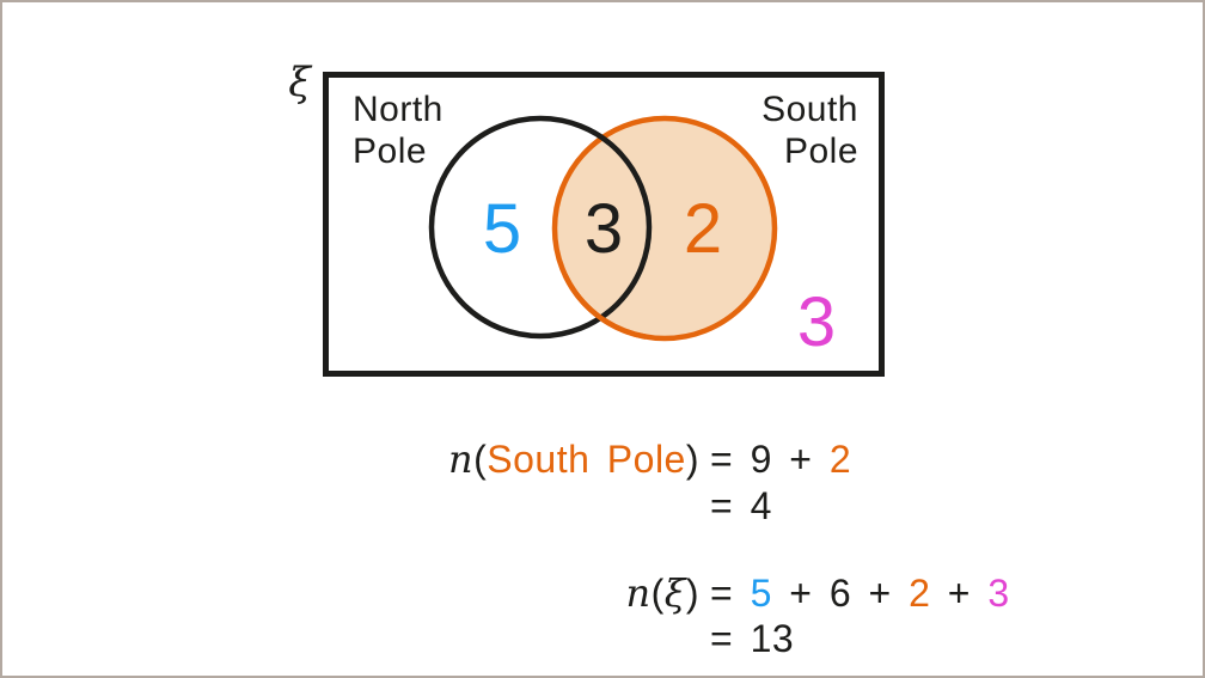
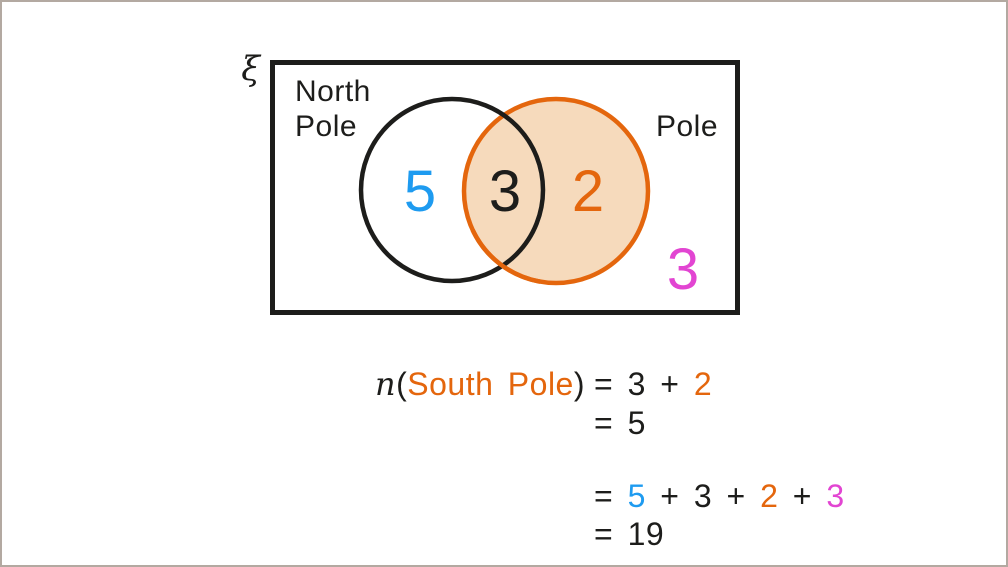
  ξ
  North
  Pole
- South
  Pole
  5
  3
  2
  3
  n(South Pole)
- = 9 + 2
+ = 3 + 2
- = 4
+ = 5
- n(ξ)
- = 5 + 6 + 2 + 3
+ = 5 + 3 + 2 + 3
- = 13
+ = 19
